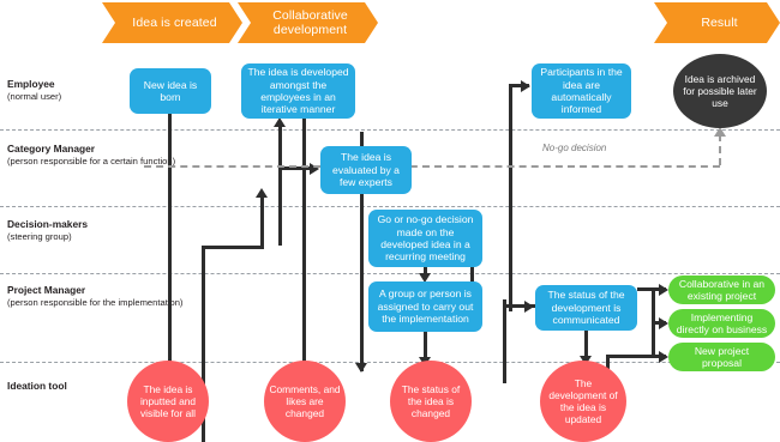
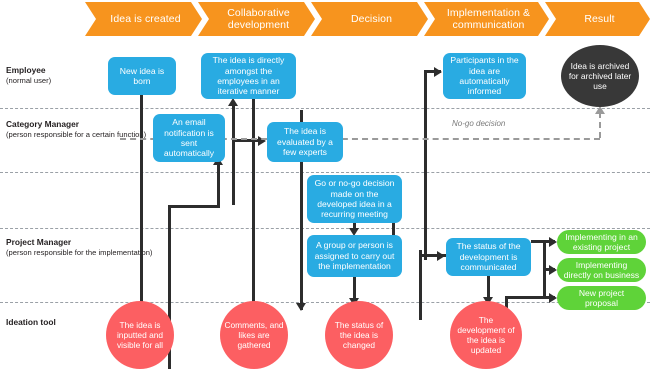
  Idea is created
  Collaborative development
+ Decision
+ Implementation & communication
  Result
  Employee
  (normal user)
  Category Manager
  (person responsible for a certain functio)
- Decision-makers
- (steering group)
  Project Manager
  (person responsible for the implementaton)
  Ideation tool
  No-go decision
  New idea is born
- The idea is developed amongst the employees in an iterative manner
+ The idea is directly amongst the employees in an iterative manner
  Participants in the idea are automatically informed
- Idea is archived for possible later use
+ Idea is archived for archived later use
+ An email notification is sent automatically
  The idea is evaluated by a few experts
  Go or no-go decision made on the developed idea in a recurring meeting
  A group or person is assigned to carry out the implementation
  The status of the development is communicated
- Collaborative in an existing project
+ Implementing in an existing project
  Implementing directly on business
  New project proposal
  The idea is inputted and visible for all
- Comments, and likes are changed
+ Comments, and likes are gathered
  The status of the idea is changed
  The development of the idea is updated
